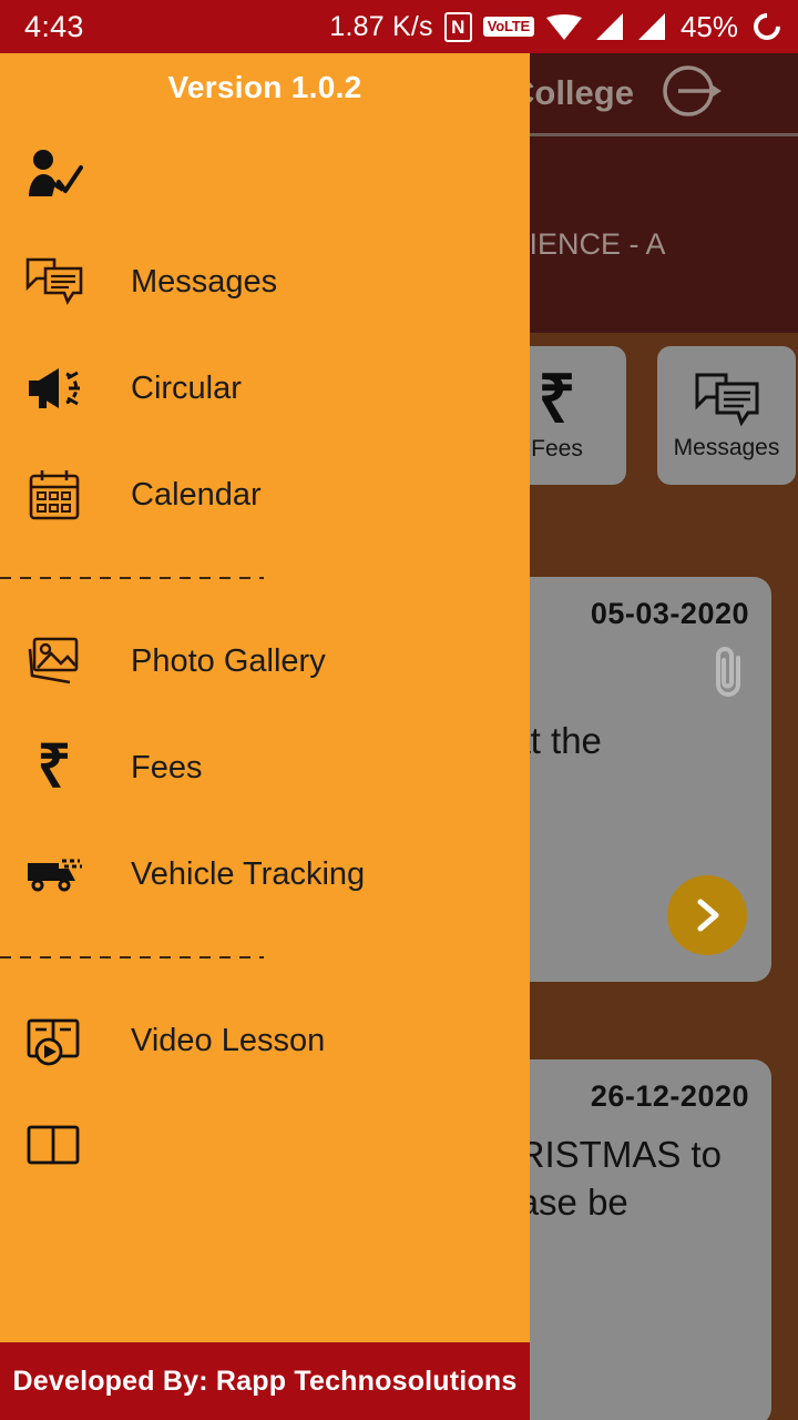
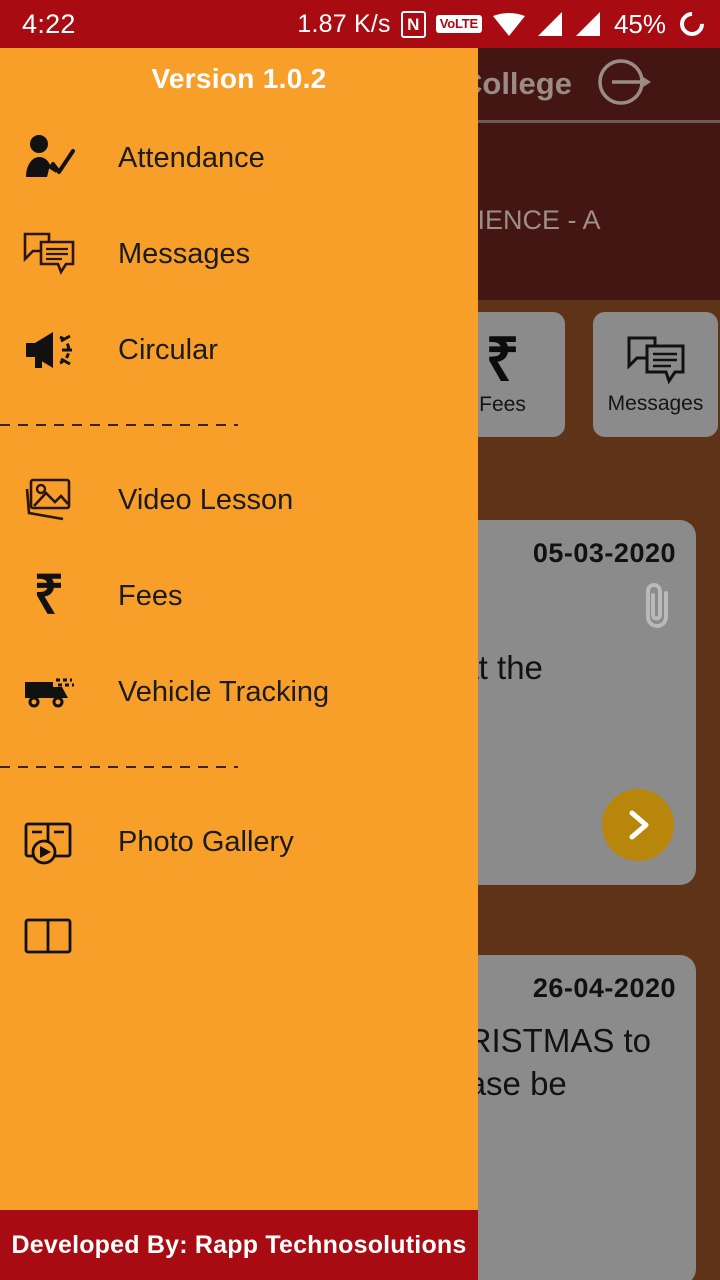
  ollege
  IENCE - A
  ₹
  Fees
  Messages
  05-03-2020
- 26-12-2020
+ 26-04-2020
  Version 1.0.2
+ Attendance
  Messages
  Circular
- Calendar
- Photo Gallery
+ Video Lesson
  ₹
  Fees
  Vehicle Tracking
- Video Lesson
+ Photo Gallery
  Developed By: Rapp Technosolutions
- 4:43
+ 4:22
  1.87 K/s
  N
  VoLTE
  45%
